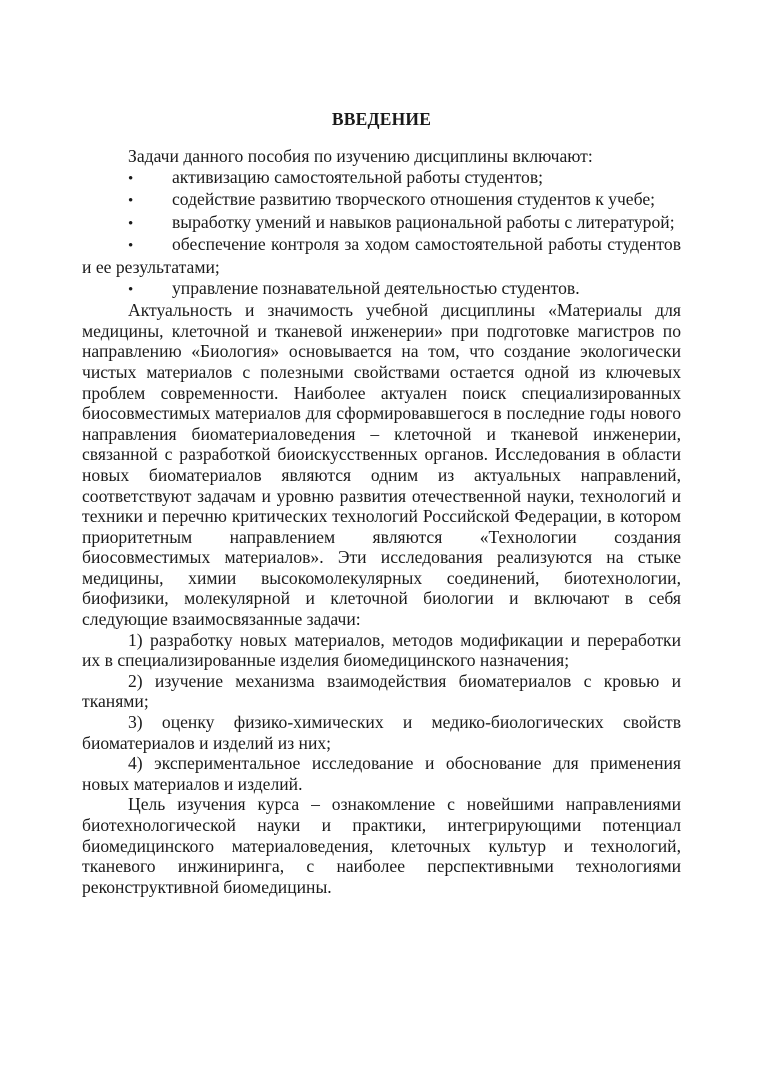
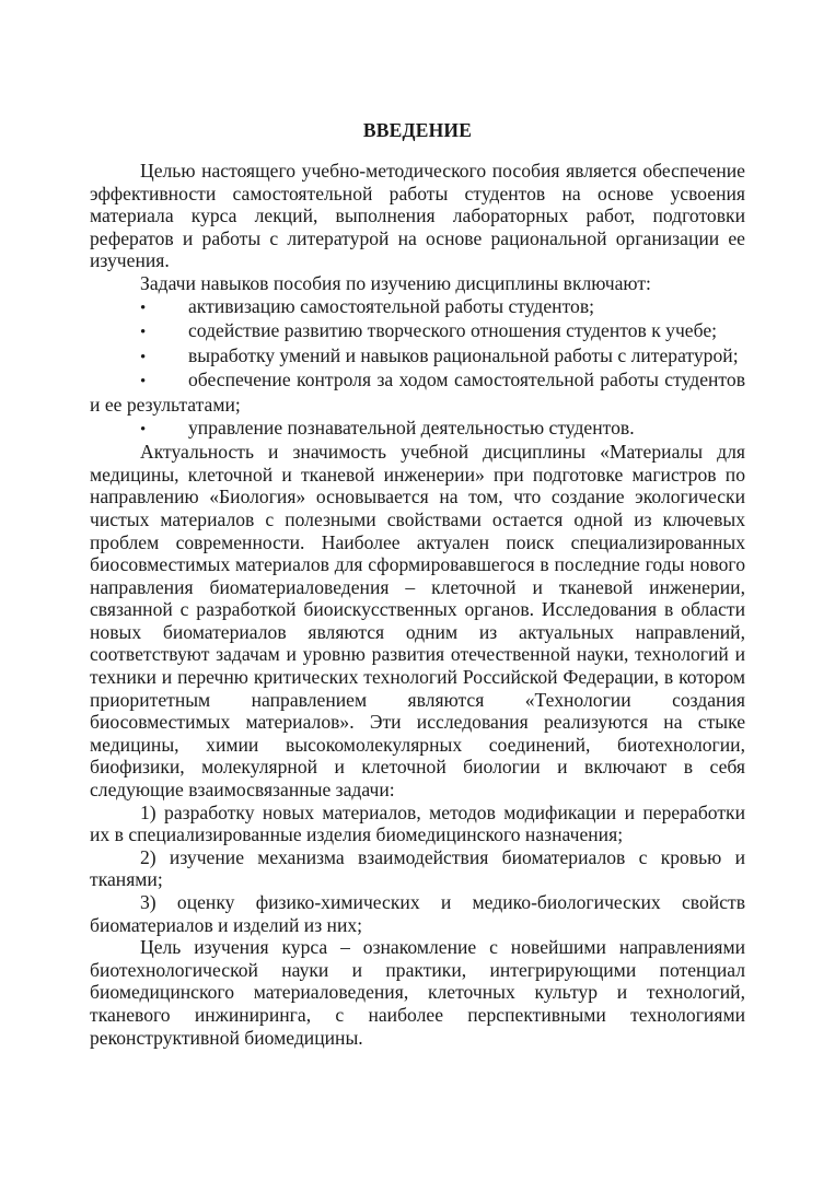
  ВВЕДЕНИЕ
+ Целью настоящего учебно-методического пособия является обеспечение эффективности самостоятельной работы студентов на основе усвоения материала курса лекций, выполнения лабораторных работ, подготовки рефератов и работы с литературой на основе рациональной организации ее изучения.
- Задачи данного пособия по изучению дисциплины включают:
+ Задачи навыков пособия по изучению дисциплины включают:
  • активизацию самостоятельной работы студентов;
  • содействие развитию творческого отношения студентов к учебе;
  • выработку умений и навыков рациональной работы с литературой;
  • обеспечение контроля за ходом самостоятельной работы студентов и ее результатами;
  • управление познавательной деятельностью студентов.
  Актуальность и значимость учебной дисциплины «Материалы для медицины, клеточной и тканевой инженерии» при подготовке магистров по направлению «Биология» основывается на том, что создание экологически чистых материалов с полезными свойствами остается одной из ключевых проблем современности. Наиболее актуален поиск специализированных биосовместимых материалов для сформировавшегося в последние годы нового направления биоматериаловедения – клеточной и тканевой инженерии, связанной с разработкой биоискусственных органов. Исследования в области новых биоматериалов являются одним из актуальных направлений, соответствуют задачам и уровню развития отечественной науки, технологий и техники и перечню критических технологий Российской Федерации, в котором приоритетным направлением являются «Технологии создания биосовместимых материалов». Эти исследования реализуются на стыке медицины, химии высокомолекулярных соединений, биотехнологии, биофизики, молекулярной и клеточной биологии и включают в себя следующие взаимосвязанные задачи:
  1) разработку новых материалов, методов модификации и переработки их в специализированные изделия биомедицинского назначения;
  2) изучение механизма взаимодействия биоматериалов с кровью и тканями;
  3) оценку физико-химических и медико-биологических свойств биоматериалов и изделий из них;
- 4) экспериментальное исследование и обоснование для применения новых материалов и изделий.
  Цель изучения курса – ознакомление с новейшими направлениями биотехнологической науки и практики, интегрирующими потенциал биомедицинского материаловедения, клеточных культур и технологий, тканевого инжиниринга, с наиболее перспективными технологиями реконструктивной биомедицины.
